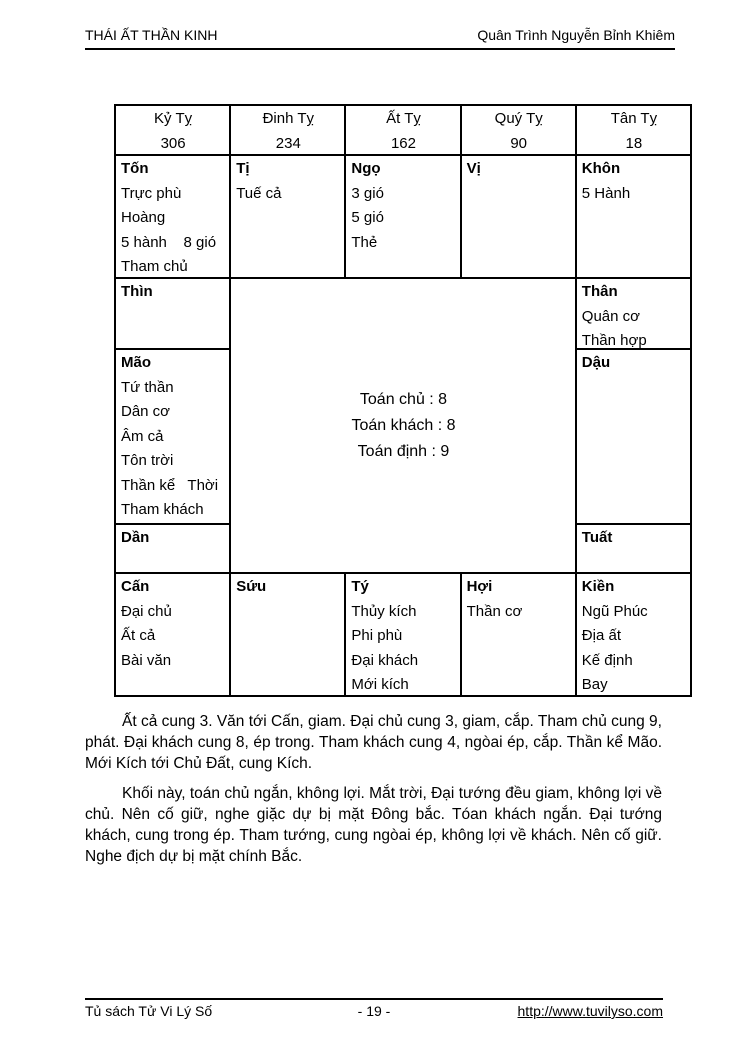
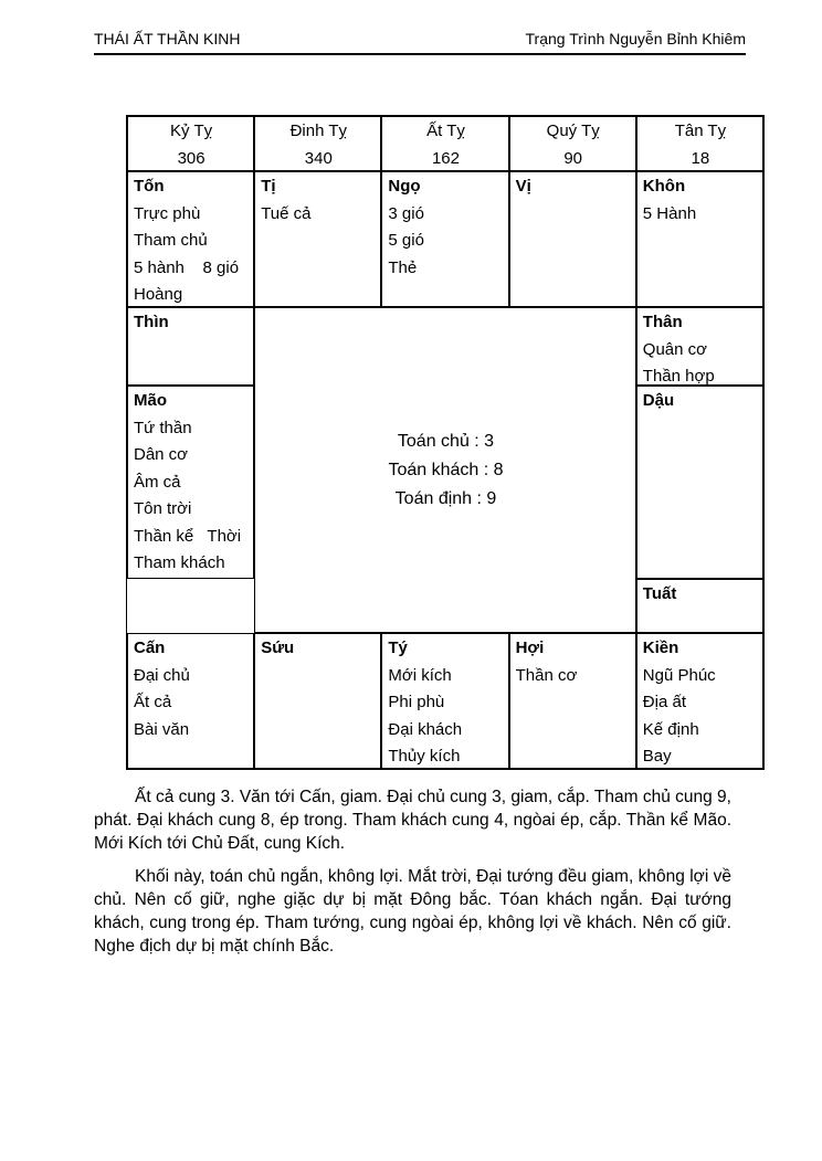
  THÁI ẤT THẦN KINH
- Quân Trình Nguyễn Bỉnh Khiêm
+ Trạng Trình Nguyễn Bỉnh Khiêm
  Kỷ Tỵ
  306
  Đinh Tỵ
- 234
+ 340
  Ất Tỵ
  162
  Quý Tỵ
  90
  Tân Tỵ
  18
  Tốn
  Trực phù
- Hoàng
+ Tham chủ
  5 hành 8 gió
- Tham chủ
+ Hoàng
  Tị
  Tuế cả
  Ngọ
  3 gió
  5 gió
  Thẻ
  Vị
  Khôn
  5 Hành
  Thìn
  Mão
  Tứ thần
  Dân cơ
  Âm cả
  Tôn trời
  Thần kể Thời
  Tham khách
- Dần
- Toán chủ : 8
+ Toán chủ : 3
  Toán khách : 8
  Toán định : 9
  Thân
  Quân cơ
  Thần hợp
  Dậu
  Tuất
  Cấn
  Đại chủ
  Ất cả
  Bài văn
  Sứu
  Tý
- Thủy kích
+ Mới kích
  Phi phù
  Đại khách
- Mới kích
+ Thủy kích
  Hợi
  Thần cơ
  Kiền
  Ngũ Phúc
  Địa ất
  Kế định
  Bay
  Ất cả cung 3. Văn tới Cấn, giam. Đại chủ cung 3, giam, cắp. Tham chủ cung 9, phát. Đại khách cung 8, ép trong. Tham khách cung 4, ngòai ép, cắp. Thần kể Mão. Mới Kích tới Chủ Đất, cung Kích.
  Khối này, toán chủ ngắn, không lợi. Mắt trời, Đại tướng đều giam, không lợi về chủ. Nên cố giữ, nghe giặc dự bị mặt Đông bắc. Tóan khách ngắn. Đại tướng khách, cung trong ép. Tham tướng, cung ngòai ép, không lợi về khách. Nên cố giữ. Nghe địch dự bị mặt chính Bắc.
- Tủ sách Tử Vi Lý Số
- - 19 -
- http://www.tuvilyso.com
